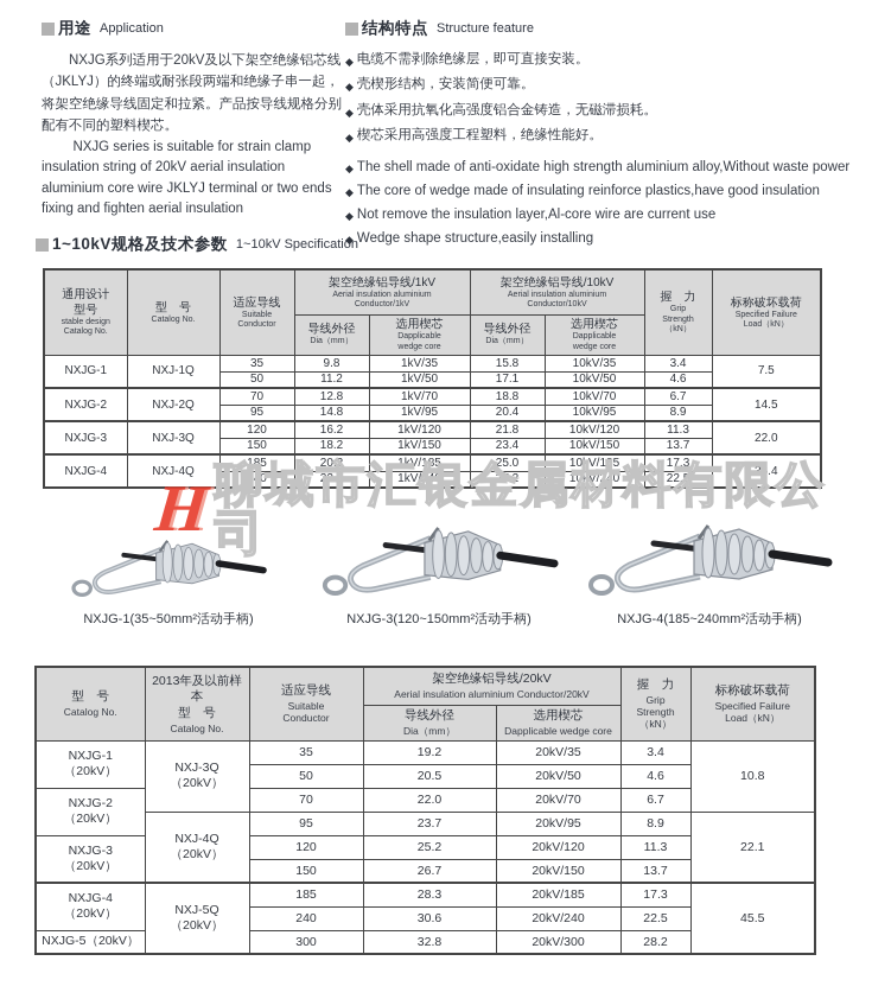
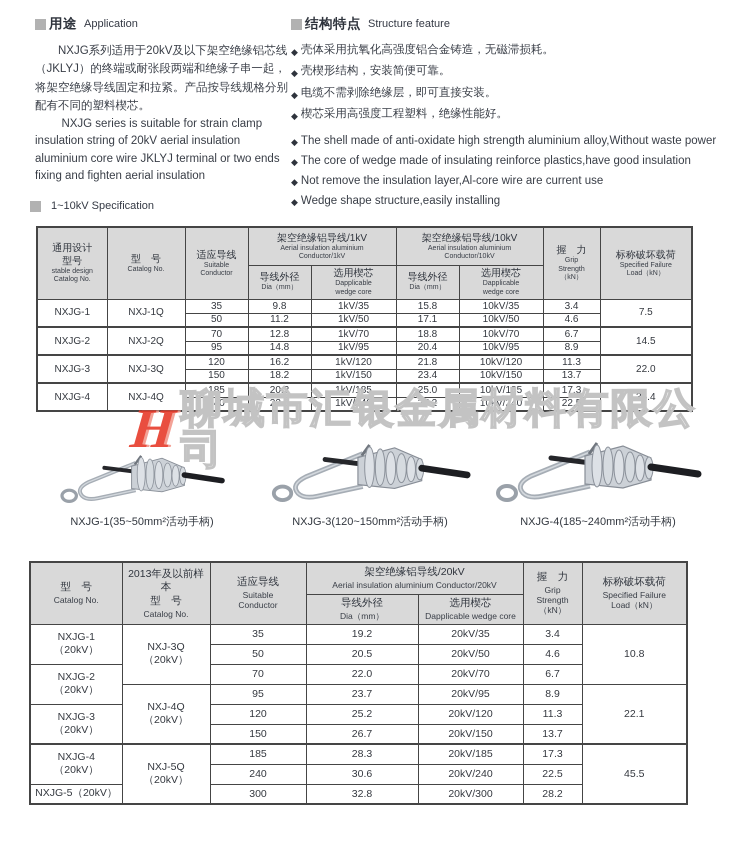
  用途
  Application
  NXJG系列适用于20kV及以下架空绝缘铝芯线（JKLYJ）的终端或耐张段两端和绝缘子串一起，将架空绝缘导线固定和拉紧。产品按导线规格分别配有不同的塑料楔芯。
  NXJG series is suitable for strain clamp insulation string of 20kV aerial insulation aluminium core wire JKLYJ terminal or two ends fixing and fighten aerial insulation
  结构特点
  Structure feature
  ◆
- 电缆不需剥除绝缘层，即可直接安装。
+ 壳体采用抗氧化高强度铝合金铸造，无磁滞损耗。
  ◆
  壳楔形结构，安装简便可靠。
  ◆
- 壳体采用抗氧化高强度铝合金铸造，无磁滞损耗。
+ 电缆不需剥除绝缘层，即可直接安装。
  ◆
  楔芯采用高强度工程塑料，绝缘性能好。
  ◆
  The shell made of anti-oxidate high strength aluminium alloy,Without waste power
  ◆
  The core of wedge made of insulating reinforce plastics,have good insulation
  ◆
  Not remove the insulation layer,Al-core wire are current use
  ◆
  Wedge shape structure,easily installing
- 1~10kV规格及技术参数
  1~10kV Specification
  NXJG-1	NXJ-1Q	35	9.8	1kV/35	15.8	10kV/35	3.4	7.5
  50	11.2	1kV/50	17.1	10kV/50	4.6
  NXJG-2	NXJ-2Q	70	12.8	1kV/70	18.8	10kV/70	6.7	14.5
  95	14.8	1kV/95	20.4	10kV/95	8.9
  NXJG-3	NXJ-3Q	120	16.2	1kV/120	21.8	10kV/120	11.3	22.0
  150	18.2	1kV/150	23.4	10kV/150	13.7
  NXJG-4	NXJ-4Q	185	20.2	1kV/185	25.0	10kV/185	17.3	36.4
  240	22.6	1kV/240	27.2	10kV/240	22.5
  聊城市汇银金属材料有限公司
  NXJG-1(35~50mm²活动手柄)
  NXJG-3(120~150mm²活动手柄)
  NXJG-4(185~240mm²活动手柄)
  型 号 Catalog No.	2013年及以前样本 型 号 Catalog No.	适应导线 Suitable Conductor	架空绝缘铝导线/20kV Aerial insulation aluminium Conductor/20kV	握 力 Grip Strength （kN）	标称破坏载荷 Specified Failure Load（kN）
  导线外径 Dia（mm）	选用楔芯 Dapplicable wedge core
  NXJG-1 （20kV）	NXJ-3Q （20kV）	35	19.2	20kV/35	3.4	10.8
  50	20.5	20kV/50	4.6
  NXJG-2 （20kV）	70	22.0	20kV/70	6.7
  NXJ-4Q （20kV）	95	23.7	20kV/95	8.9	22.1
  NXJG-3 （20kV）	120	25.2	20kV/120	11.3
  150	26.7	20kV/150	13.7
  NXJG-4 （20kV）	NXJ-5Q （20kV）	185	28.3	20kV/185	17.3	45.5
  240	30.6	20kV/240	22.5
  NXJG-5（20kV）	300	32.8	20kV/300	28.2
